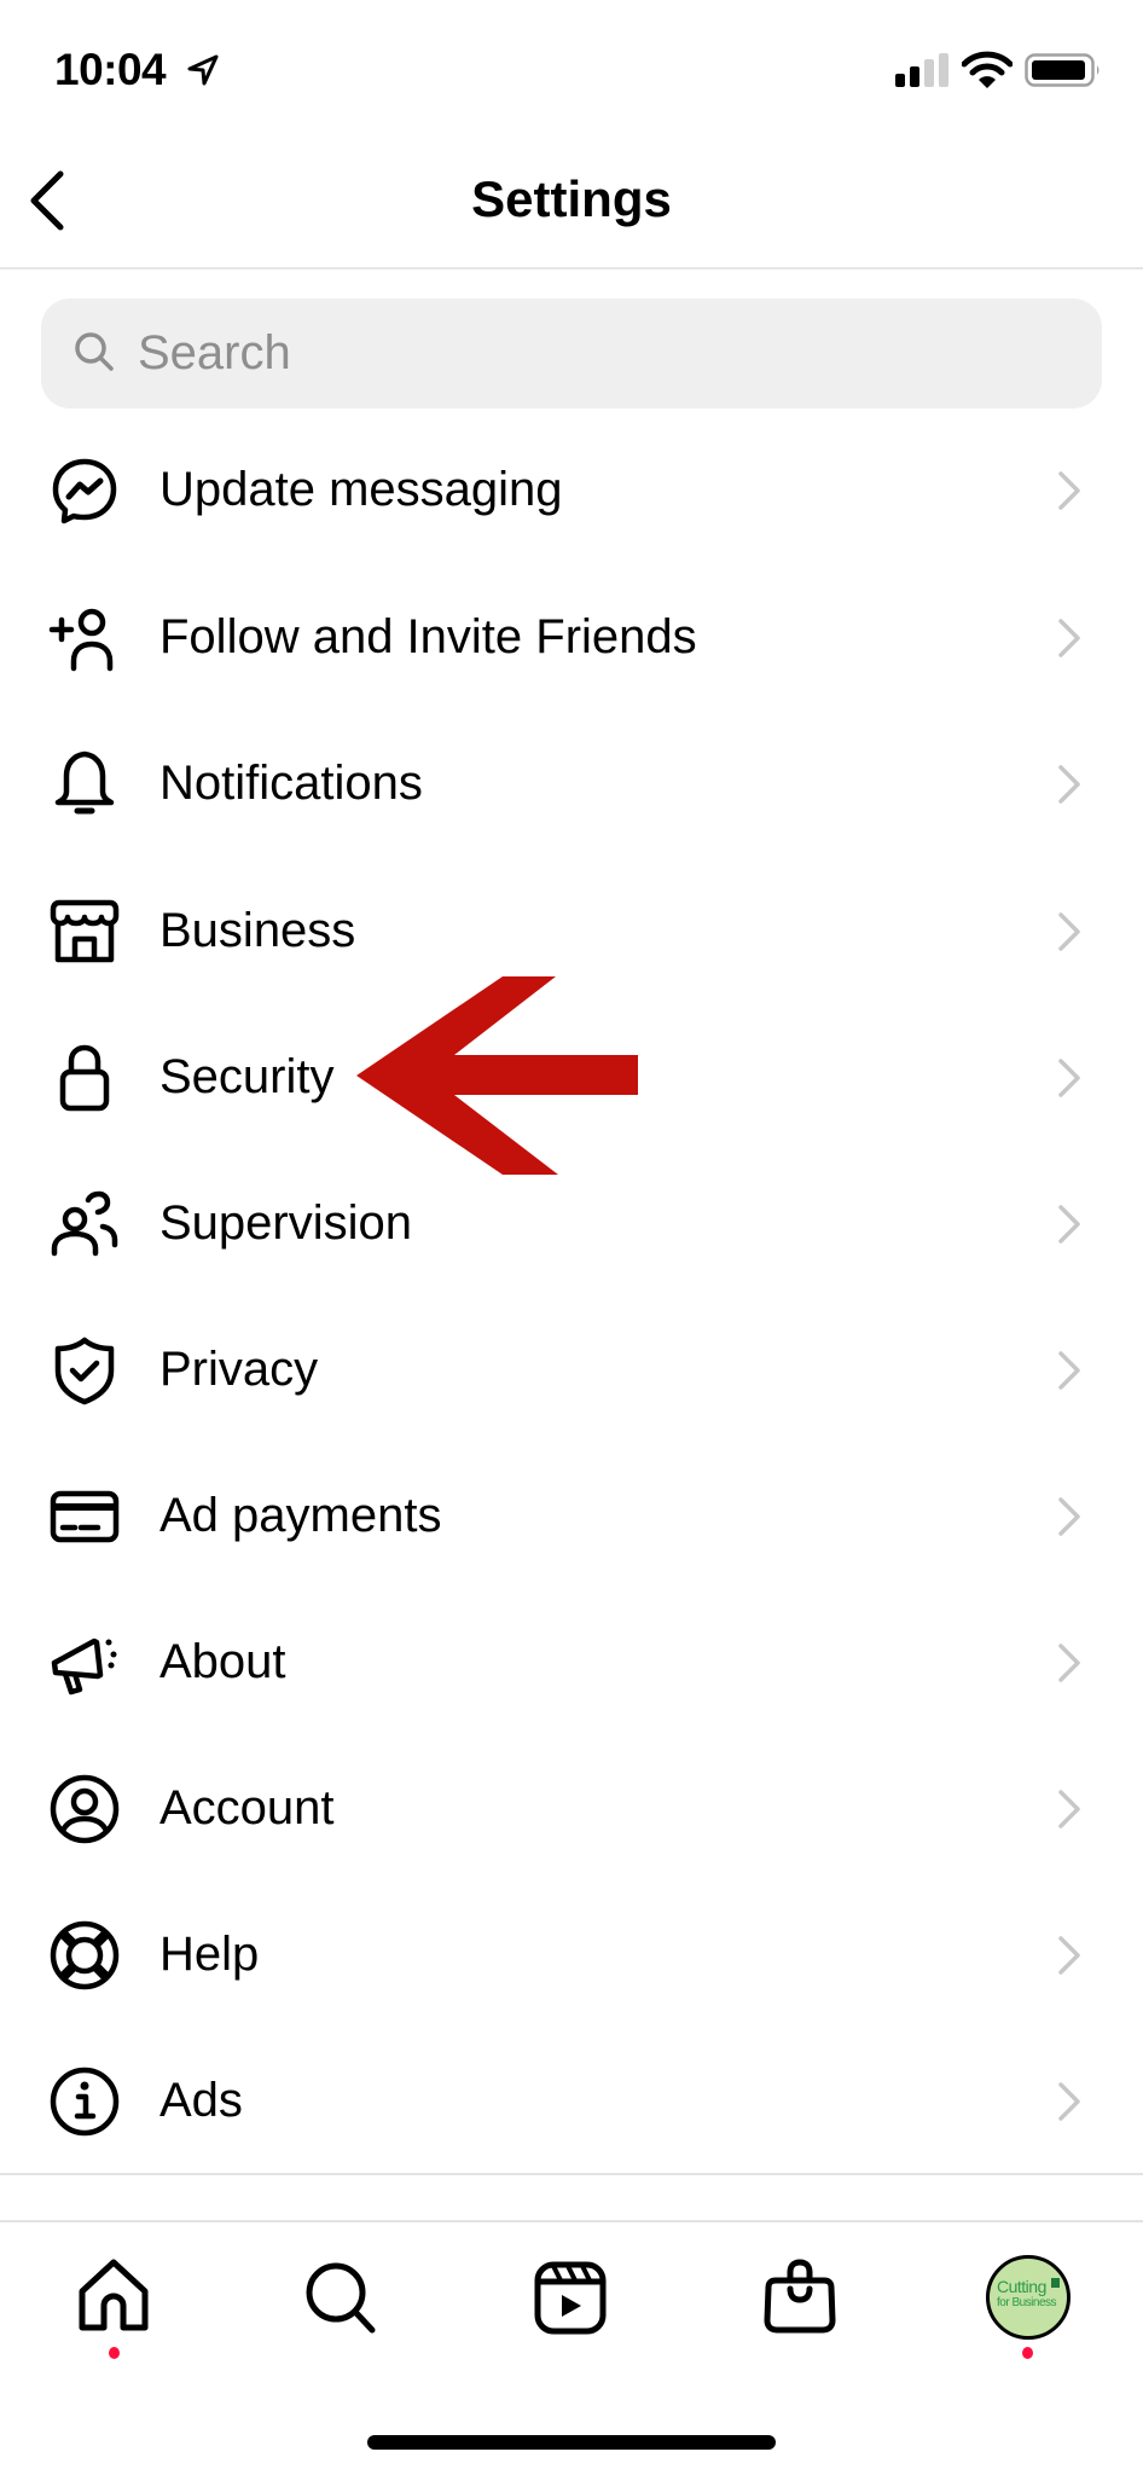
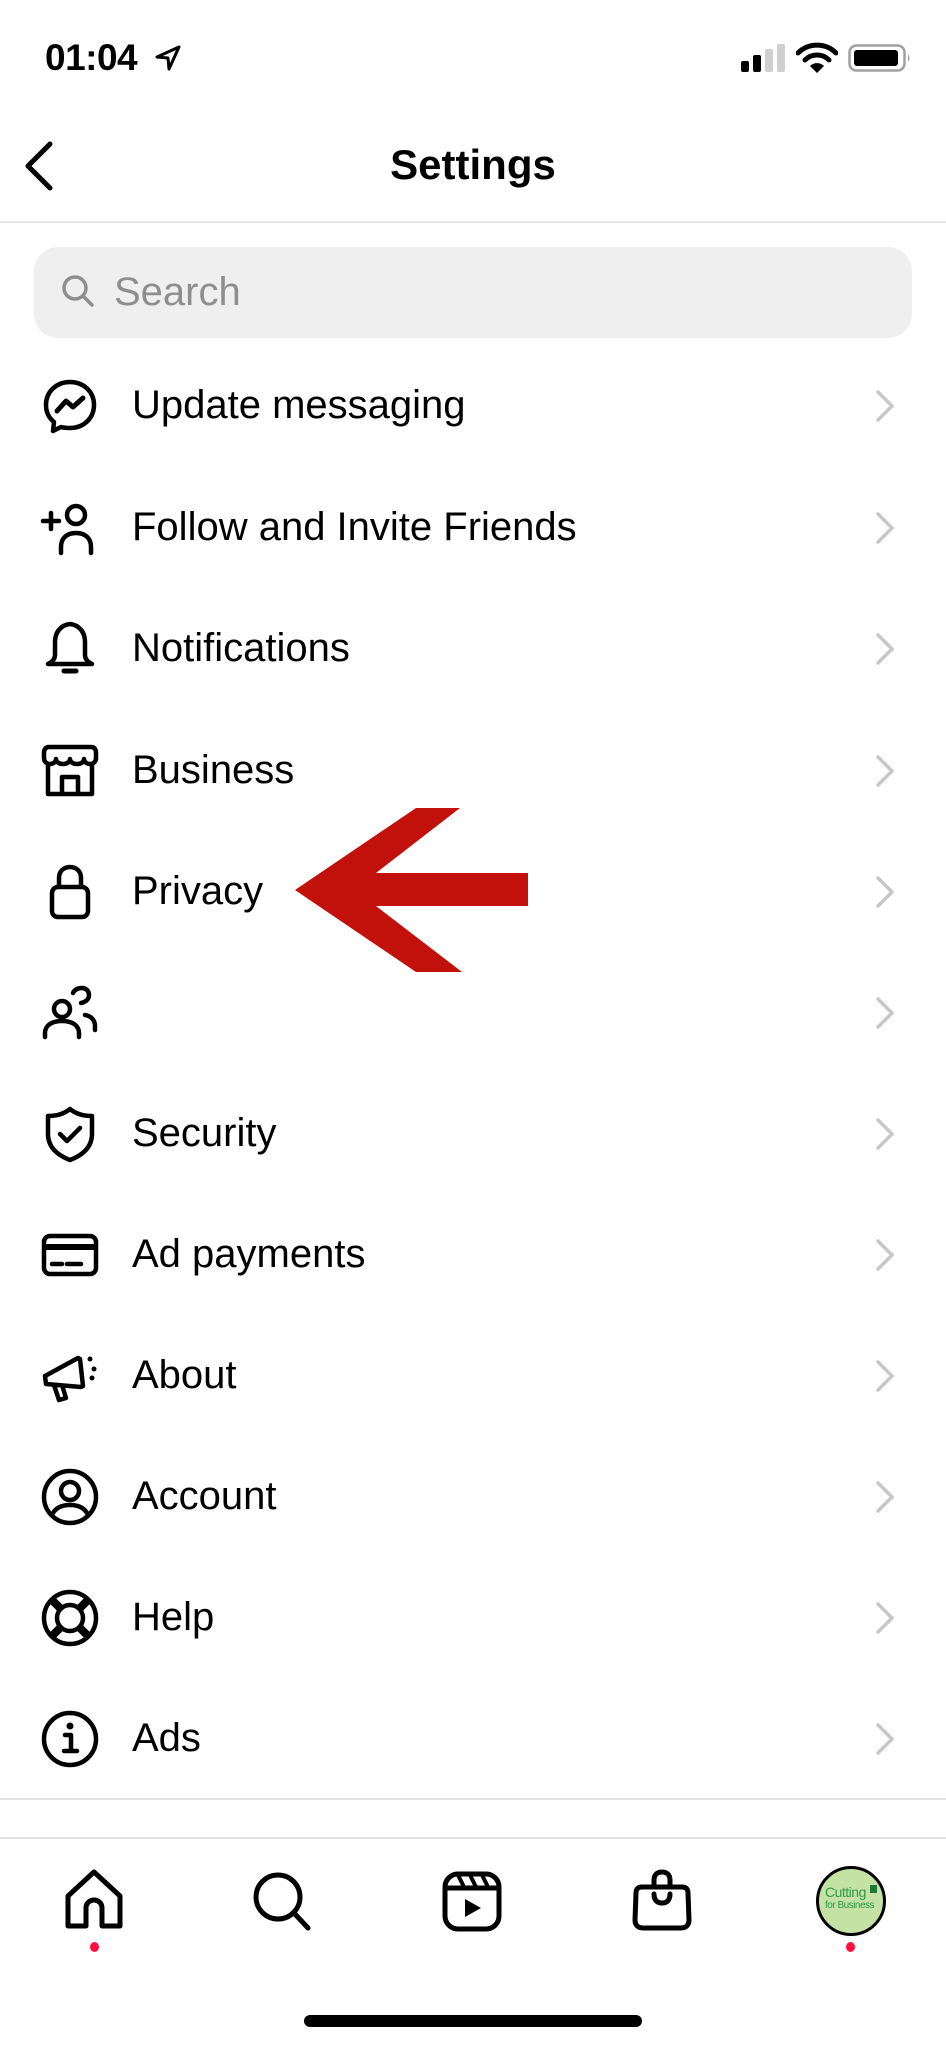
- 10:04
+ 01:04
  Settings
  Search
  Update messaging
  Follow and Invite Friends
  Notifications
  Business
- Security
+ Privacy
- Supervision
- Privacy
+ Security
  Ad payments
  About
  Account
  Help
  Ads
  Cutting
  for Business
